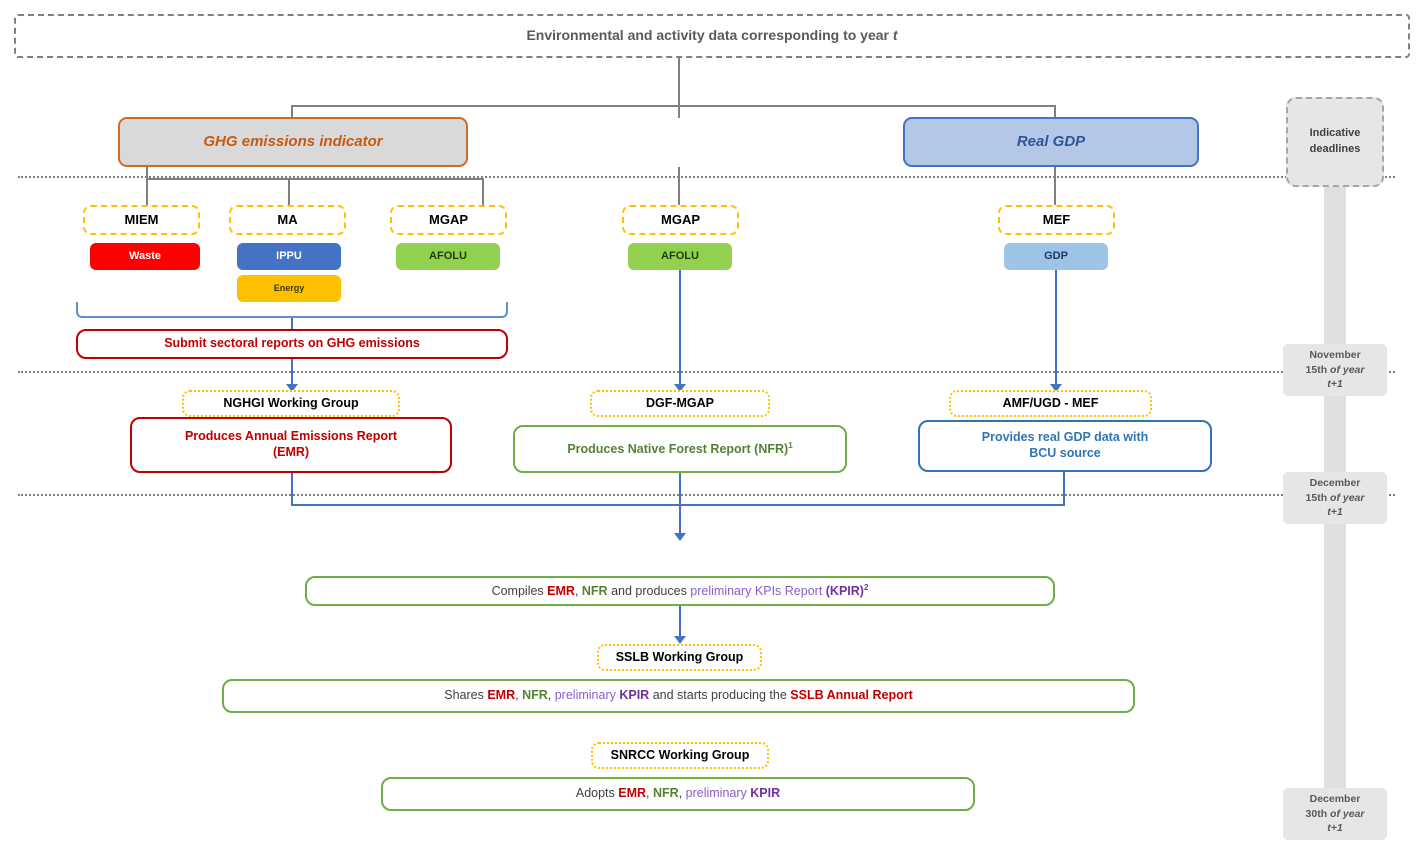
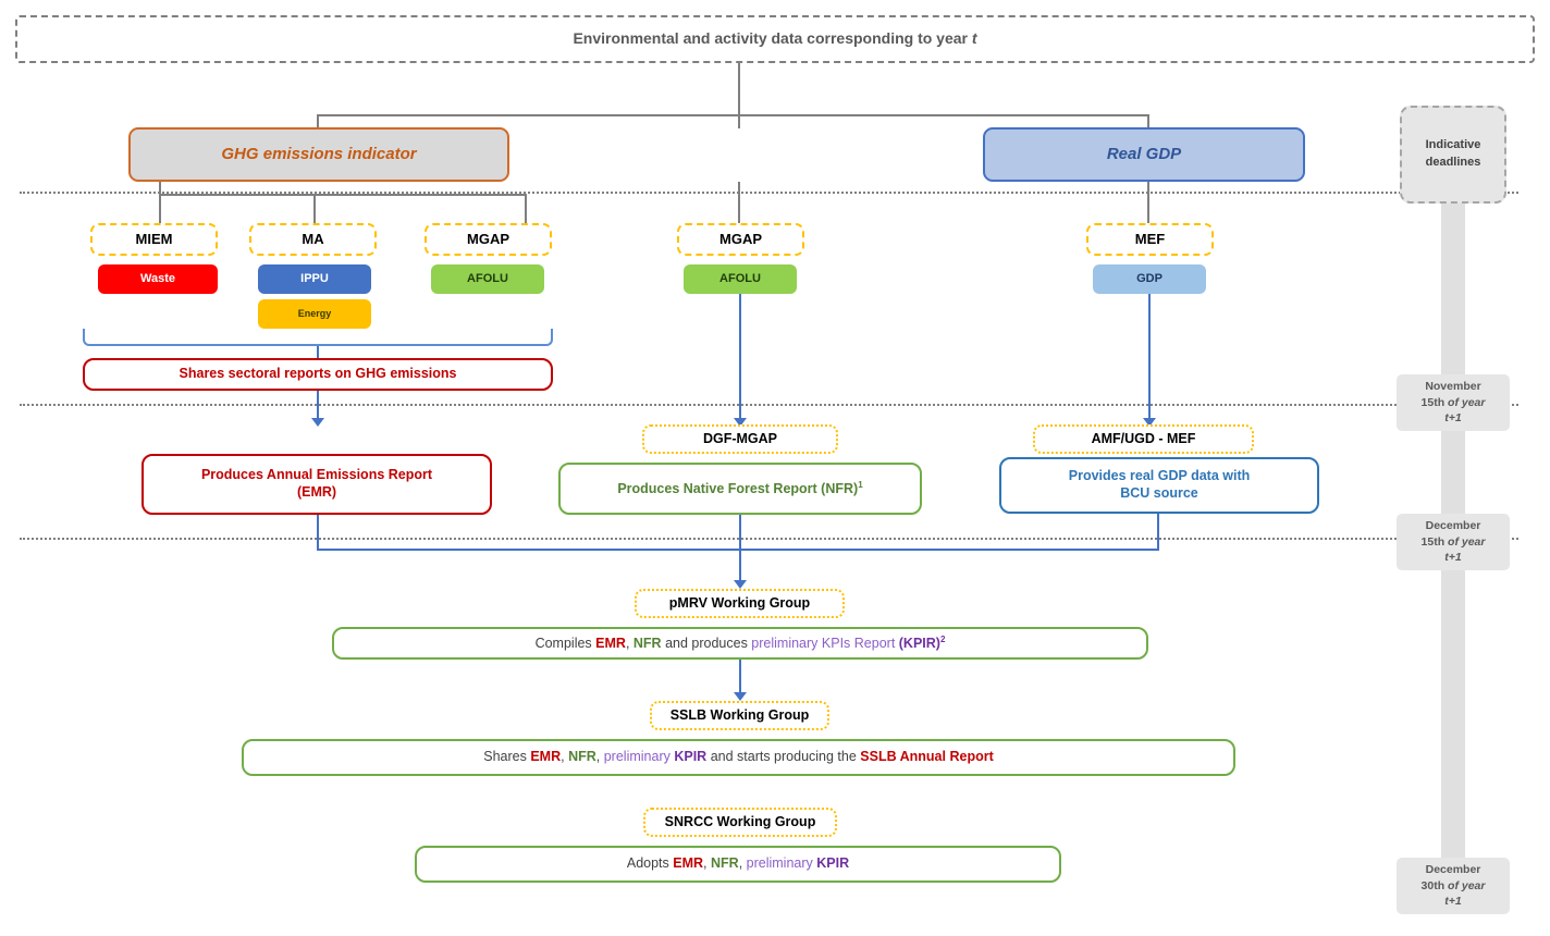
  Environmental and activity data corresponding to year t
  GHG emissions indicator
  Real GDP
  MIEM
  MA
  MGAP
  MGAP
  MEF
  Waste
  IPPU
  Energy
  AFOLU
  AFOLU
  GDP
- Submit sectoral reports on GHG emissions
+ Shares sectoral reports on GHG emissions
- NGHGI Working Group
  DGF-MGAP
  AMF/UGD - MEF
  Produces Annual Emissions Report
  (EMR)
  Produces Native Forest Report (NFR)1
  Provides real GDP data with
  BCU source
+ pMRV Working Group
  Compiles EMR, NFR and produces preliminary KPIs Report (KPIR)2
  SSLB Working Group
  Shares EMR, NFR, preliminary KPIR and starts producing the SSLB Annual Report
  SNRCC Working Group
  Adopts EMR, NFR, preliminary KPIR
  Indicative
  deadlines
  November
  15th of year
  t+1
  December
  15th of year
  t+1
  December
  30th of year
  t+1
